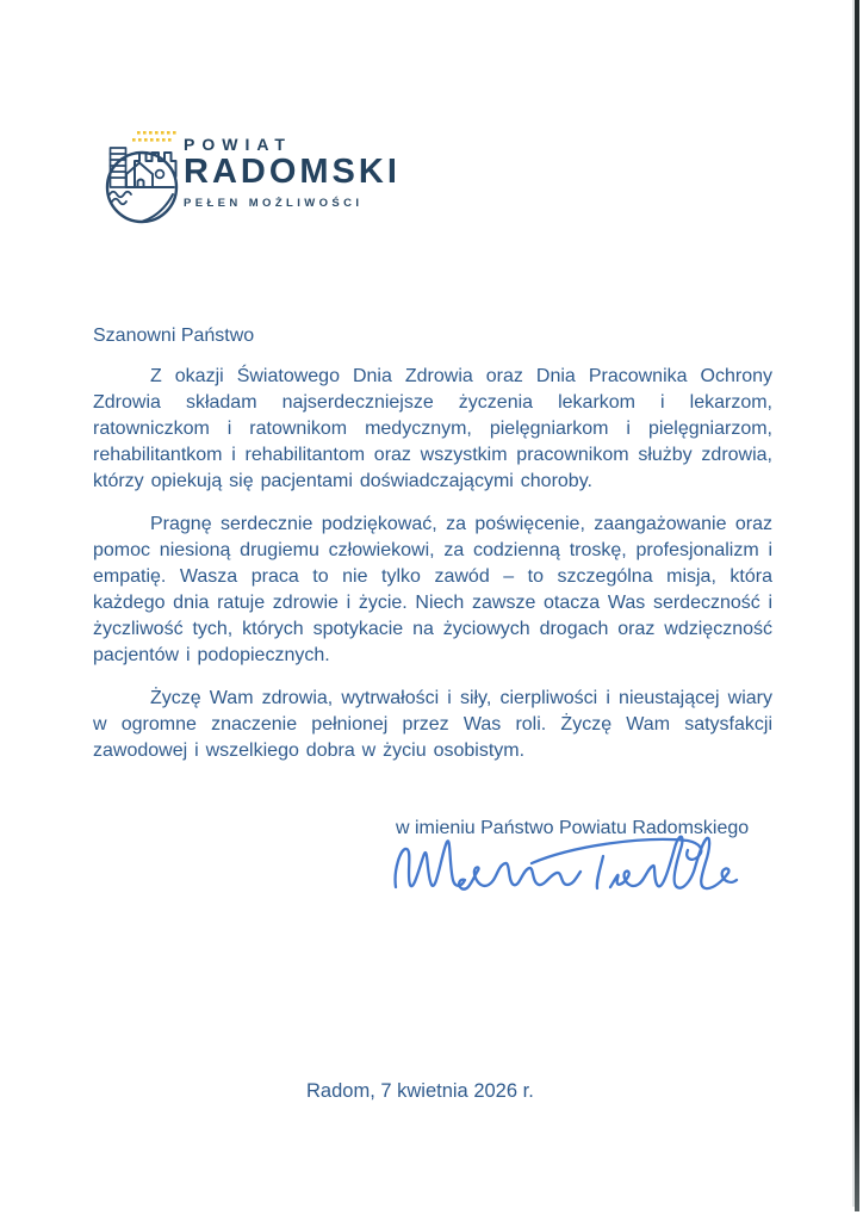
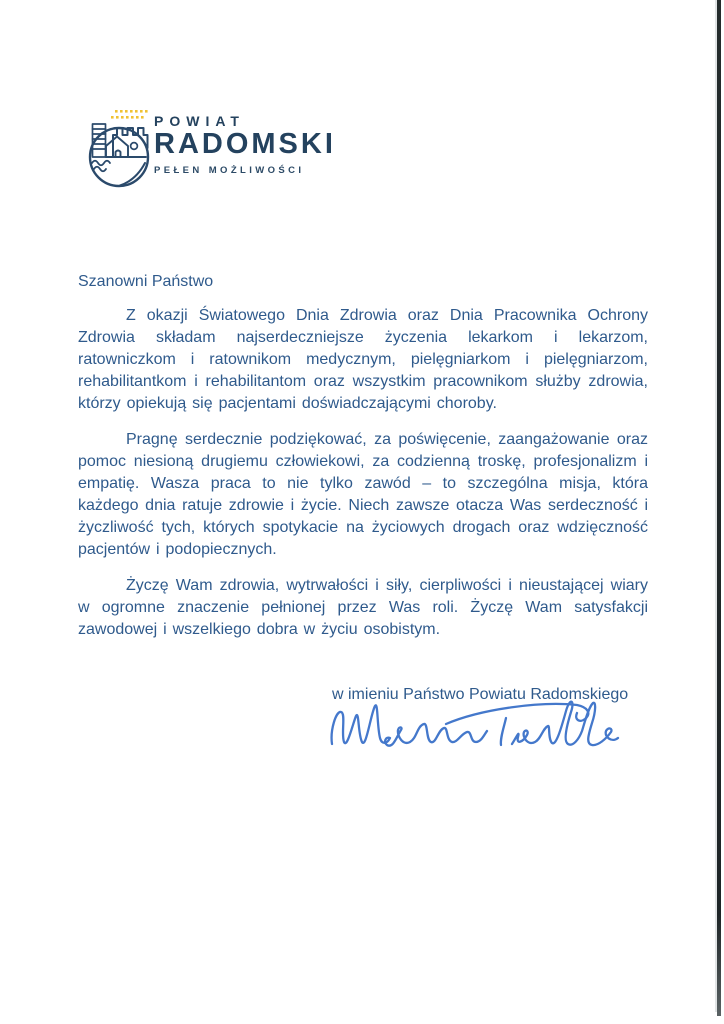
  POWIAT
  RADOMSKI
  PEŁEN MOŻLIWOŚCI
  Szanowni Państwo
  Z okazji Światowego Dnia Zdrowia oraz Dnia Pracownika Ochrony Zdrowia składam najserdeczniejsze życzenia lekarkom i lekarzom, ratowniczkom i ratownikom medycznym, pielęgniarkom i pielęgniarzom, rehabilitantkom i rehabilitantom oraz wszystkim pracownikom służby zdrowia, którzy opiekują się pacjentami doświadczającymi choroby.
  Pragnę serdecznie podziękować, za poświęcenie, zaangażowanie oraz pomoc niesioną drugiemu człowiekowi, za codzienną troskę, profesjonalizm i empatię. Wasza praca to nie tylko zawód – to szczególna misja, która każdego dnia ratuje zdrowie i życie. Niech zawsze otacza Was serdeczność i życzliwość tych, których spotykacie na życiowych drogach oraz wdzięczność pacjentów i podopiecznych.
  Życzę Wam zdrowia, wytrwałości i siły, cierpliwości i nieustającej wiary w ogromne znaczenie pełnionej przez Was roli. Życzę Wam satysfakcji zawodowej i wszelkiego dobra w życiu osobistym.
  w imieniu Państwo Powiatu Radomskiego
- Radom, 7 kwietnia 2026 r.
